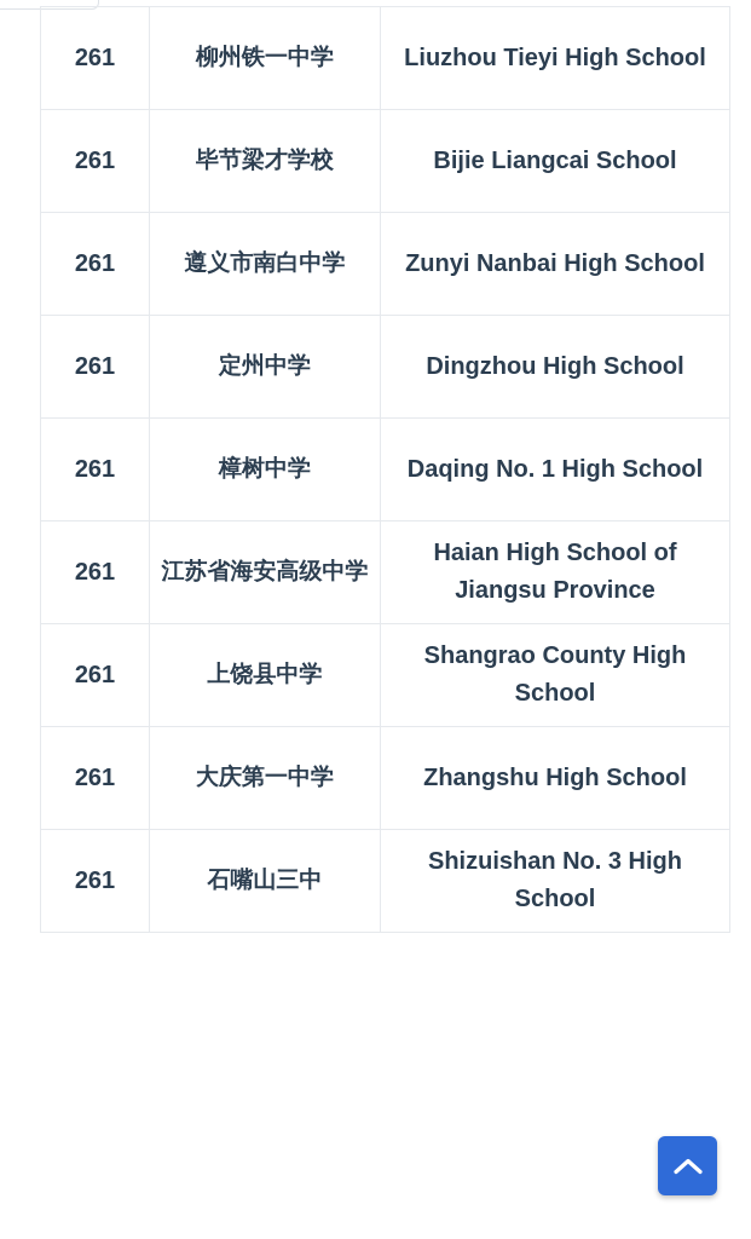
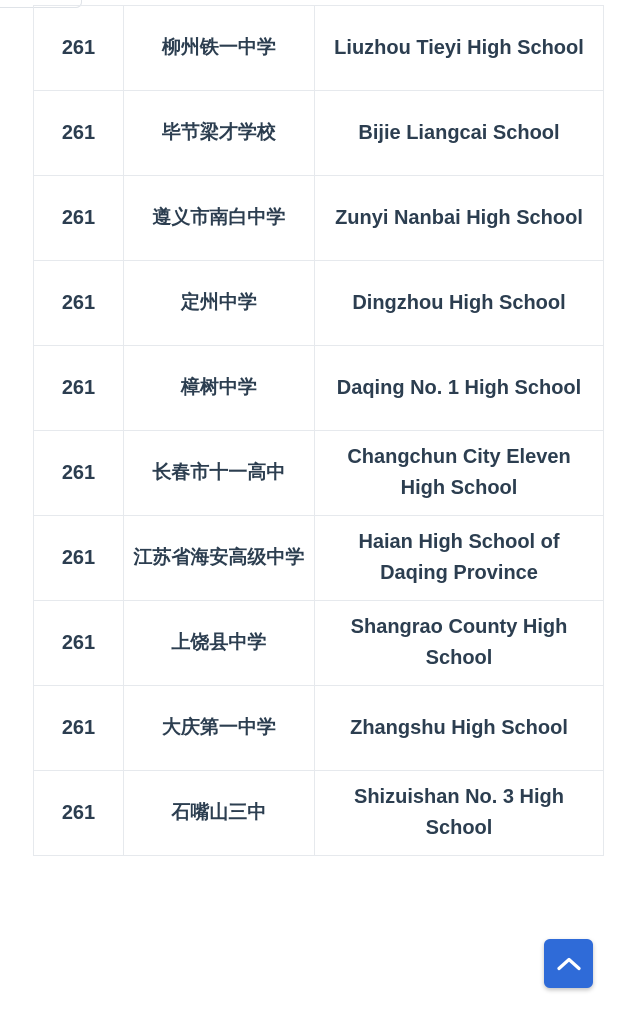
  261	柳州铁一中学	Liuzhou Tieyi High School
  261	毕节梁才学校	Bijie Liangcai School
  261	遵义市南白中学	Zunyi Nanbai High School
  261	定州中学	Dingzhou High School
  261	樟树中学	Daqing No. 1 High School
+ 261	长春市十一高中	Changchun City Eleven High School
- 261	江苏省海安高级中学	Haian High School of Jiangsu Province
+ 261	江苏省海安高级中学	Haian High School of Daqing Province
  261	上饶县中学	Shangrao County High School
  261	大庆第一中学	Zhangshu High School
  261	石嘴山三中	Shizuishan No. 3 High School
